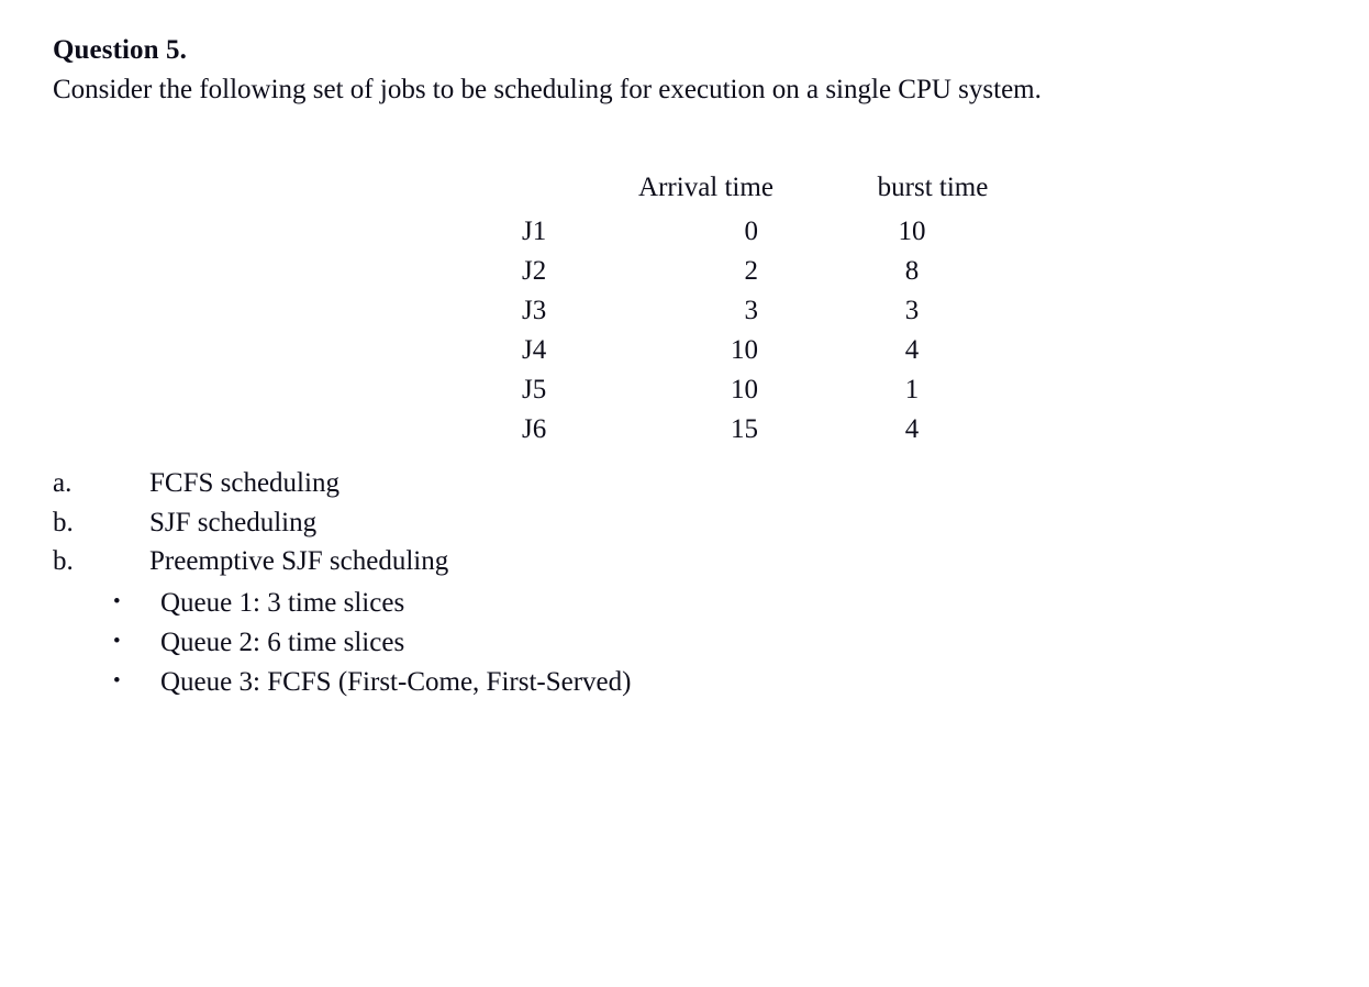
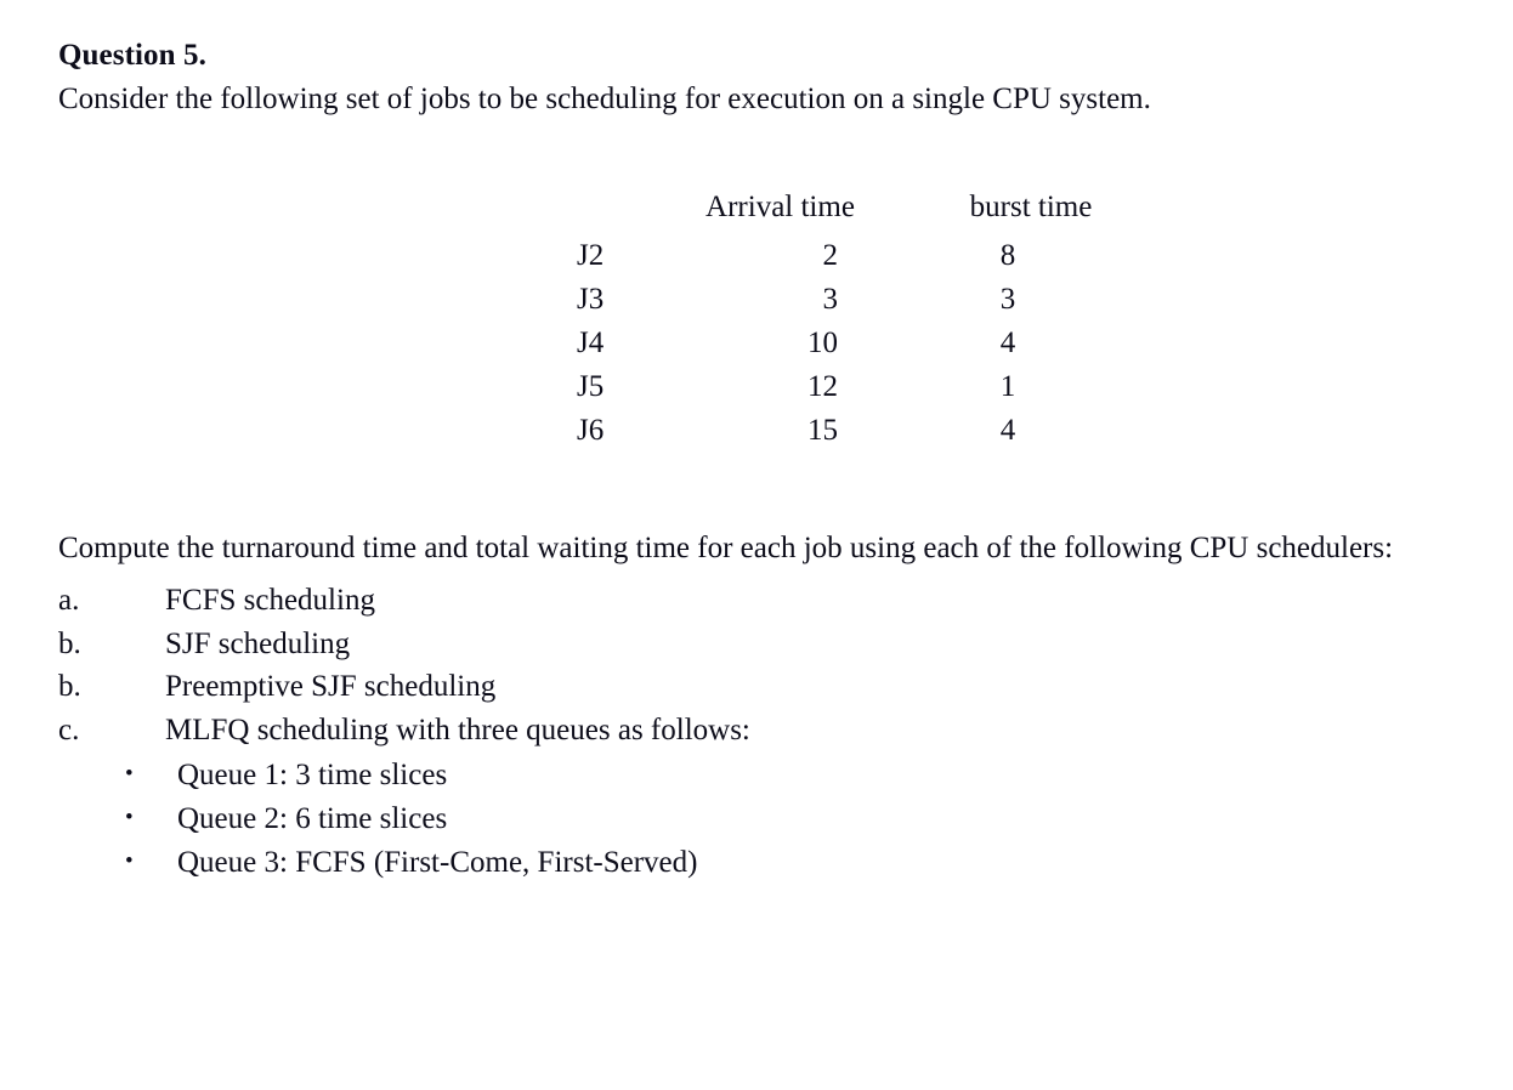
  Question 5.
  Consider the following set of jobs to be scheduling for execution on a single CPU system.
  	Arrival time	burst time
- J1	0	10
  J2	2	8
  J3	3	3
  J4	10	4
- J5	10	1
+ J5	12	1
  J6	15	4
+ Compute the turnaround time and total waiting time for each job using each of the following CPU schedulers:
  a.
  FCFS scheduling
  b.
  SJF scheduling
  b.
  Preemptive SJF scheduling
+ c.
+ MLFQ scheduling with three queues as follows:
  •
  Queue 1: 3 time slices
  •
  Queue 2: 6 time slices
  •
  Queue 3: FCFS (First-Come, First-Served)
